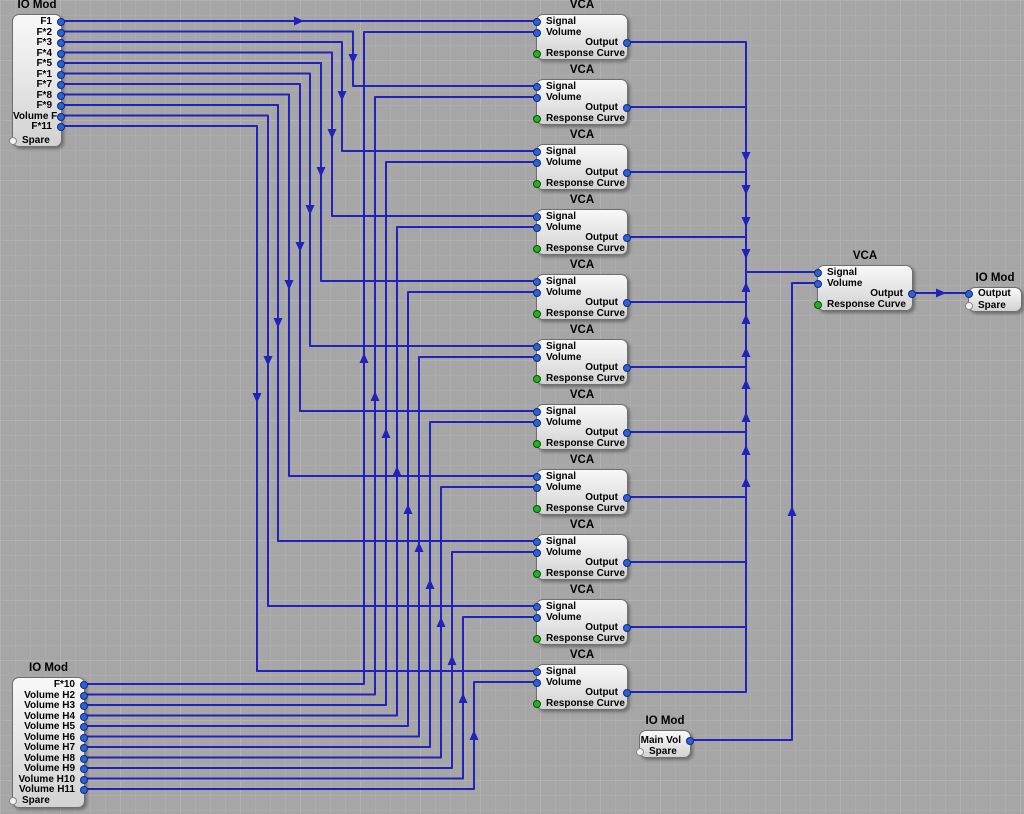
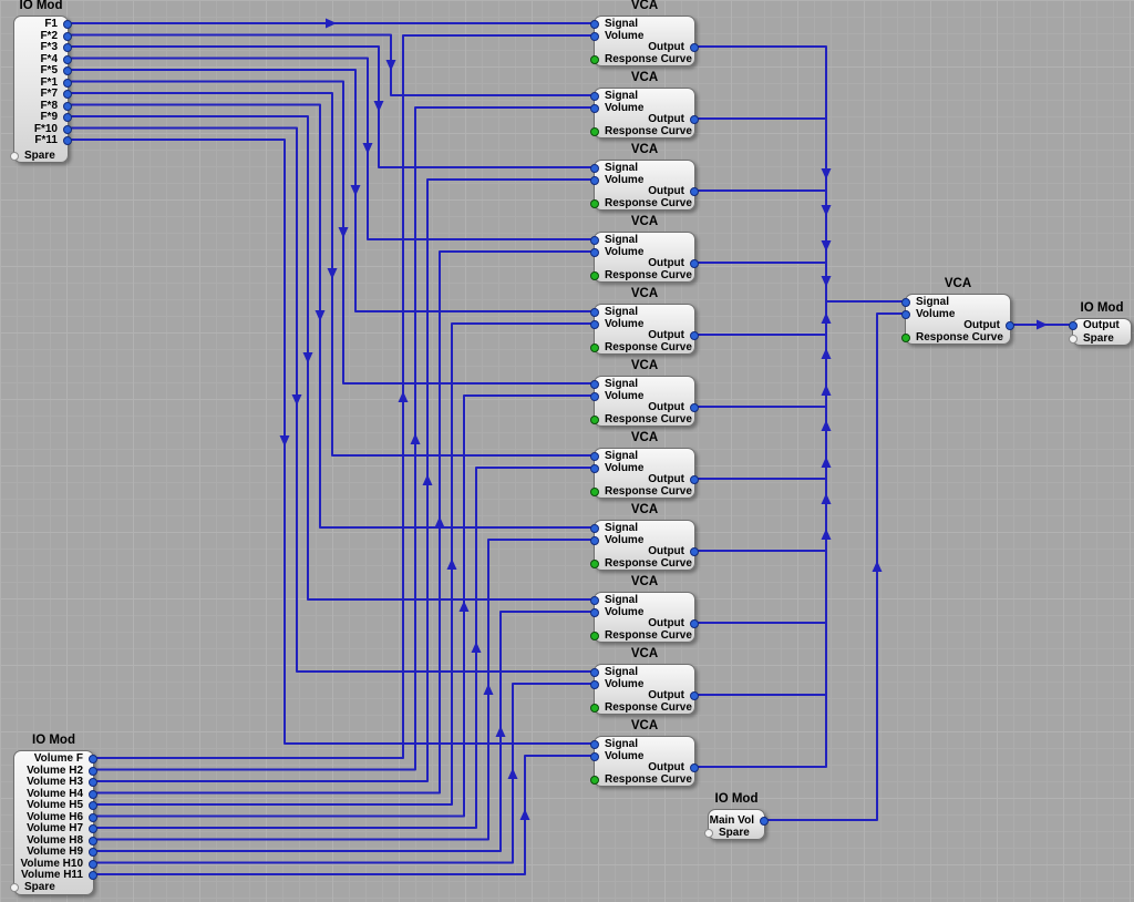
  IO Mod
  F1
  F*2
  F*3
  F*4
  F*5
  F*1
  F*7
  F*8
  F*9
- Volume F
+ F*10
  F*11
  Spare
  VCA
  Signal
  Volume
  Output
  Response Curve
  VCA
  Signal
  Volume
  Output
  Response Curve
  VCA
  Signal
  Volume
  Output
  Response Curve
  VCA
  Signal
  Volume
  Output
  Response Curve
  VCA
  Signal
  Volume
  Output
  Response Curve
  VCA
  Signal
  Volume
  Output
  Response Curve
  VCA
  Signal
  Volume
  Output
  Response Curve
  VCA
  Signal
  Volume
  Output
  Response Curve
  VCA
  Signal
  Volume
  Output
  Response Curve
  VCA
  Signal
  Volume
  Output
  Response Curve
  VCA
  Signal
  Volume
  Output
  Response Curve
  VCA
  Signal
  Volume
  Output
  Response Curve
  IO Mod
- F*10
+ Volume F
  Volume H2
  Volume H3
  Volume H4
  Volume H5
  Volume H6
  Volume H7
  Volume H8
  Volume H9
  Volume H10
  Volume H11
  Spare
  IO Mod
  Main Vol
  Spare
  IO Mod
  Output
  Spare
